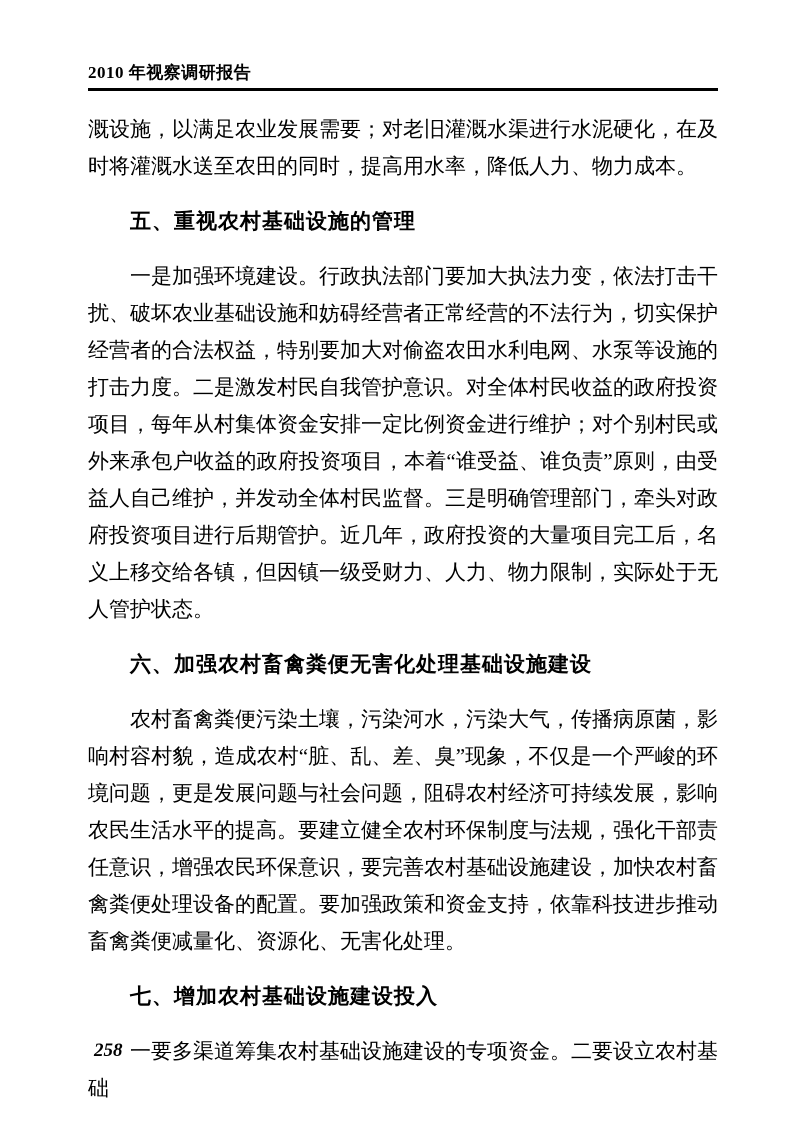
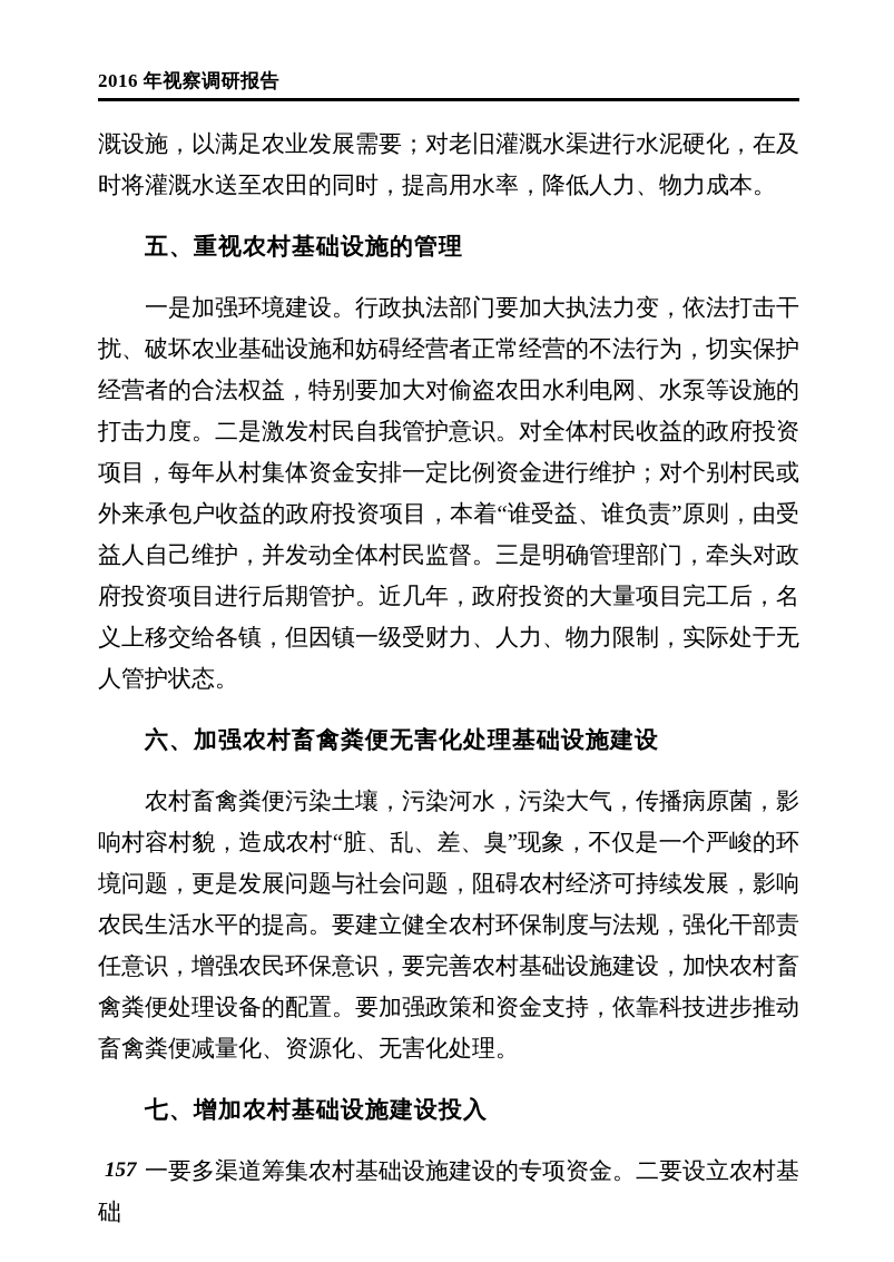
- 2010 年视察调研报告
+ 2016 年视察调研报告
  溉设施，以满足农业发展需要；对老旧灌溉水渠进行水泥硬化，在及时将灌溉水送至农田的同时，提高用水率，降低人力、物力成本。
  五、重视农村基础设施的管理
  一是加强环境建设。行政执法部门要加大执法力变，依法打击干扰、破坏农业基础设施和妨碍经营者正常经营的不法行为，切实保护经营者的合法权益，特别要加大对偷盗农田水利电网、水泵等设施的打击力度。二是激发村民自我管护意识。对全体村民收益的政府投资项目，每年从村集体资金安排一定比例资金进行维护；对个别村民或外来承包户收益的政府投资项目，本着“谁受益、谁负责”原则，由受益人自己维护，并发动全体村民监督。三是明确管理部门，牵头对政府投资项目进行后期管护。近几年，政府投资的大量项目完工后，名义上移交给各镇，但因镇一级受财力、人力、物力限制，实际处于无人管护状态。
  六、加强农村畜禽粪便无害化处理基础设施建设
  农村畜禽粪便污染土壤，污染河水，污染大气，传播病原菌，影响村容村貌，造成农村“脏、乱、差、臭”现象，不仅是一个严峻的环境问题，更是发展问题与社会问题，阻碍农村经济可持续发展，影响农民生活水平的提高。要建立健全农村环保制度与法规，强化干部责任意识，增强农民环保意识，要完善农村基础设施建设，加快农村畜禽粪便处理设备的配置。要加强政策和资金支持，依靠科技进步推动畜禽粪便减量化、资源化、无害化处理。
  七、增加农村基础设施建设投入
  一要多渠道筹集农村基础设施建设的专项资金。二要设立农村基础
- 258
+ 157
